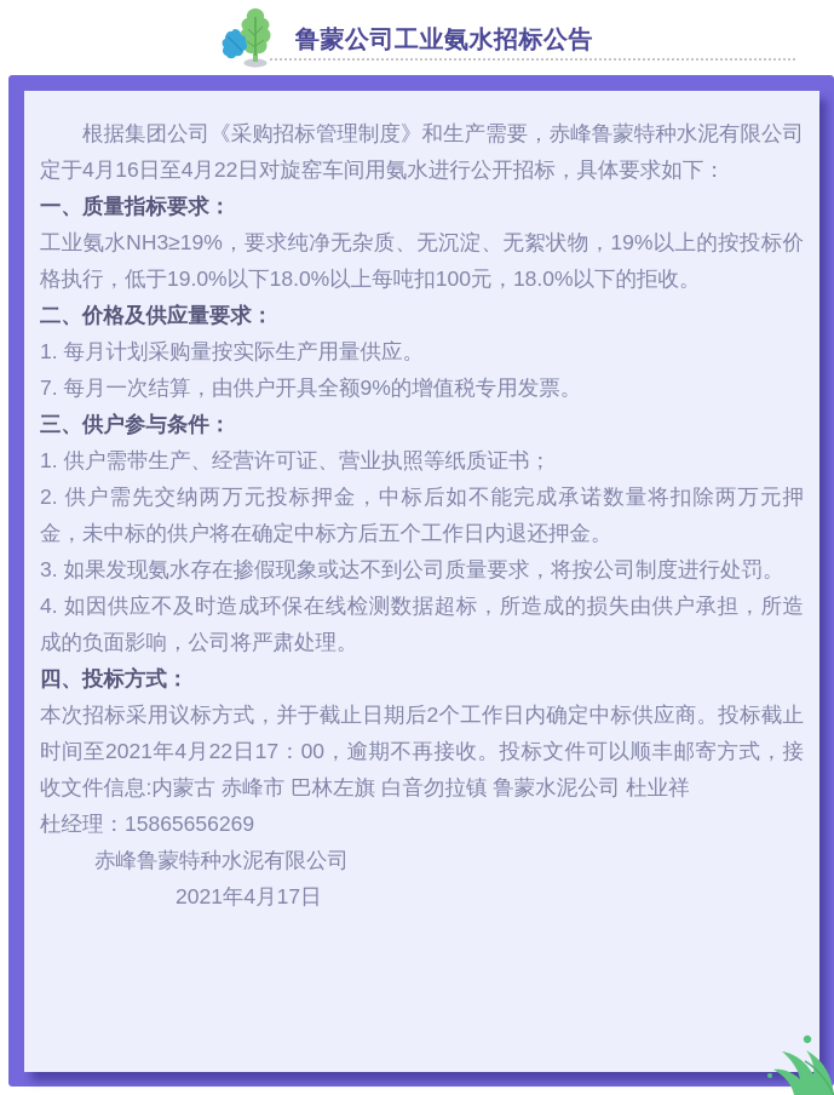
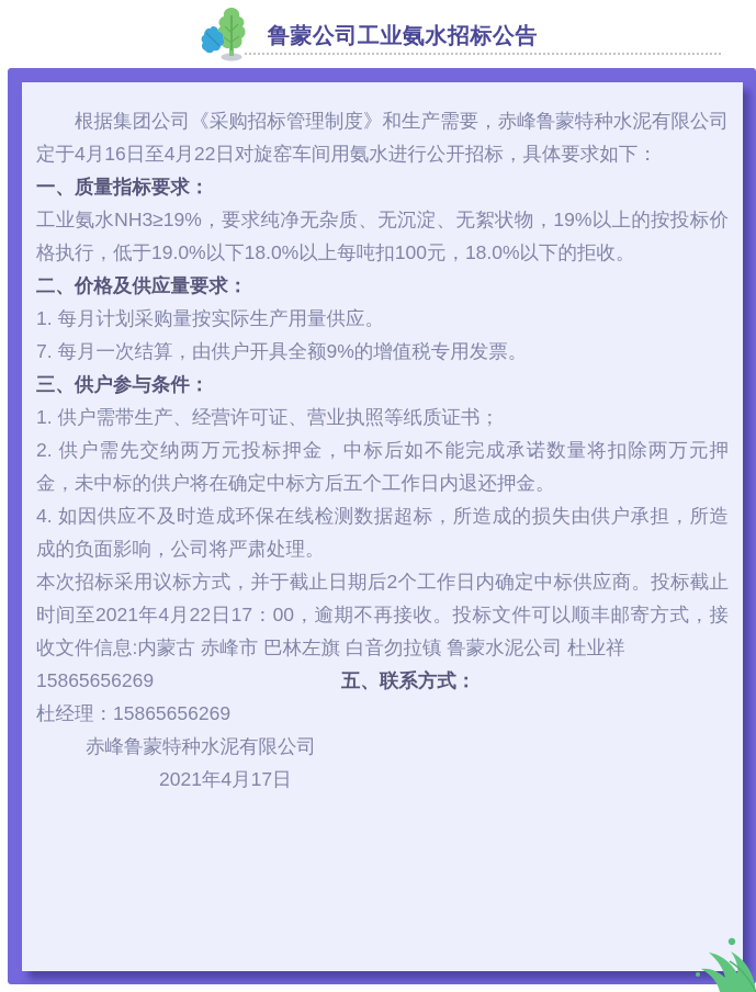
  鲁蒙公司工业氨水招标公告
  根据集团公司《采购招标管理制度》和生产需要，赤峰鲁蒙特种水泥有限公司定于4月16日至4月22日对旋窑车间用氨水进行公开招标，具体要求如下：
  一、质量指标要求：
  工业氨水NH3≥19%，要求纯净无杂质、无沉淀、无絮状物，19%以上的按投标价格执行，低于19.0%以下18.0%以上每吨扣100元，18.0%以下的拒收。
  二、价格及供应量要求：
  1. 每月计划采购量按实际生产用量供应。
  7. 每月一次结算，由供户开具全额9%的增值税专用发票。
  三、供户参与条件：
  1. 供户需带生产、经营许可证、营业执照等纸质证书；
  2. 供户需先交纳两万元投标押金，中标后如不能完成承诺数量将扣除两万元押金，未中标的供户将在确定中标方后五个工作日内退还押金。
- 3. 如果发现氨水存在掺假现象或达不到公司质量要求，将按公司制度进行处罚。
  4. 如因供应不及时造成环保在线检测数据超标，所造成的损失由供户承担，所造成的负面影响，公司将严肃处理。
- 四、投标方式：
  本次招标采用议标方式，并于截止日期后2个工作日内确定中标供应商。投标截止时间至2021年4月22日17：00，逾期不再接收。投标文件可以顺丰邮寄方式，接收文件信息:内蒙古 赤峰市 巴林左旗 白音勿拉镇 鲁蒙水泥公司 杜业祥
+ 15865656269
+ 五、联系方式：
  杜经理：15865656269
  赤峰鲁蒙特种水泥有限公司
  2021年4月17日
